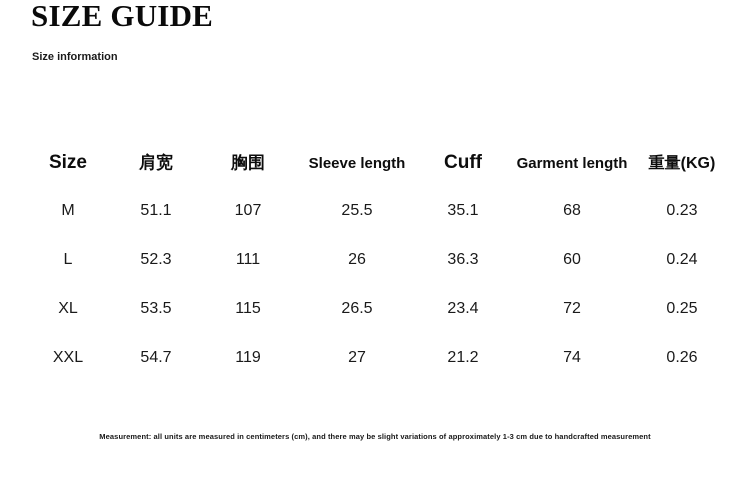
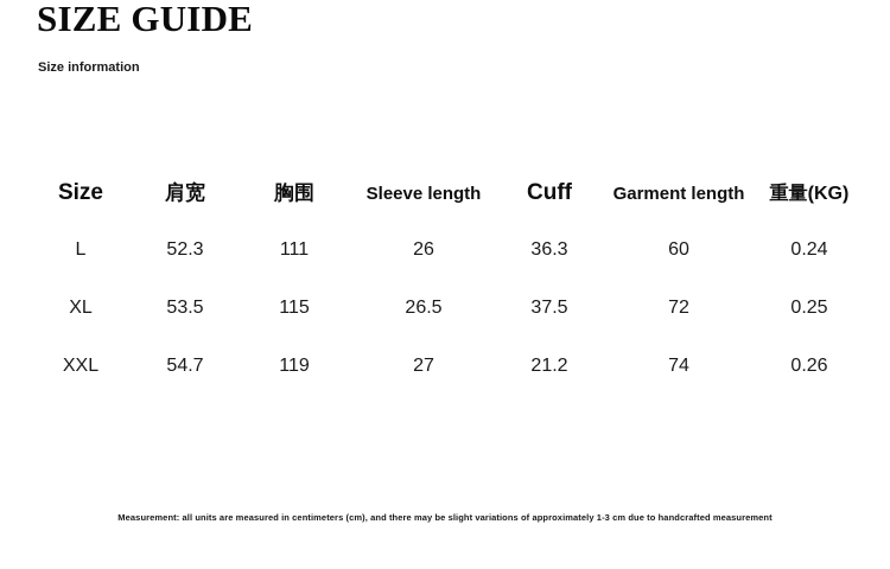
  SIZE GUIDE
  Size information
  Size	肩宽	胸围	Sleeve length	Cuff	Garment length	重量(KG)
- M	51.1	107	25.5	35.1	68	0.23
  L	52.3	111	26	36.3	60	0.24
- XL	53.5	115	26.5	23.4	72	0.25
+ XL	53.5	115	26.5	37.5	72	0.25
  XXL	54.7	119	27	21.2	74	0.26
  Measurement: all units are measured in centimeters (cm), and there may be slight variations of approximately 1-3 cm due to handcrafted measurement
